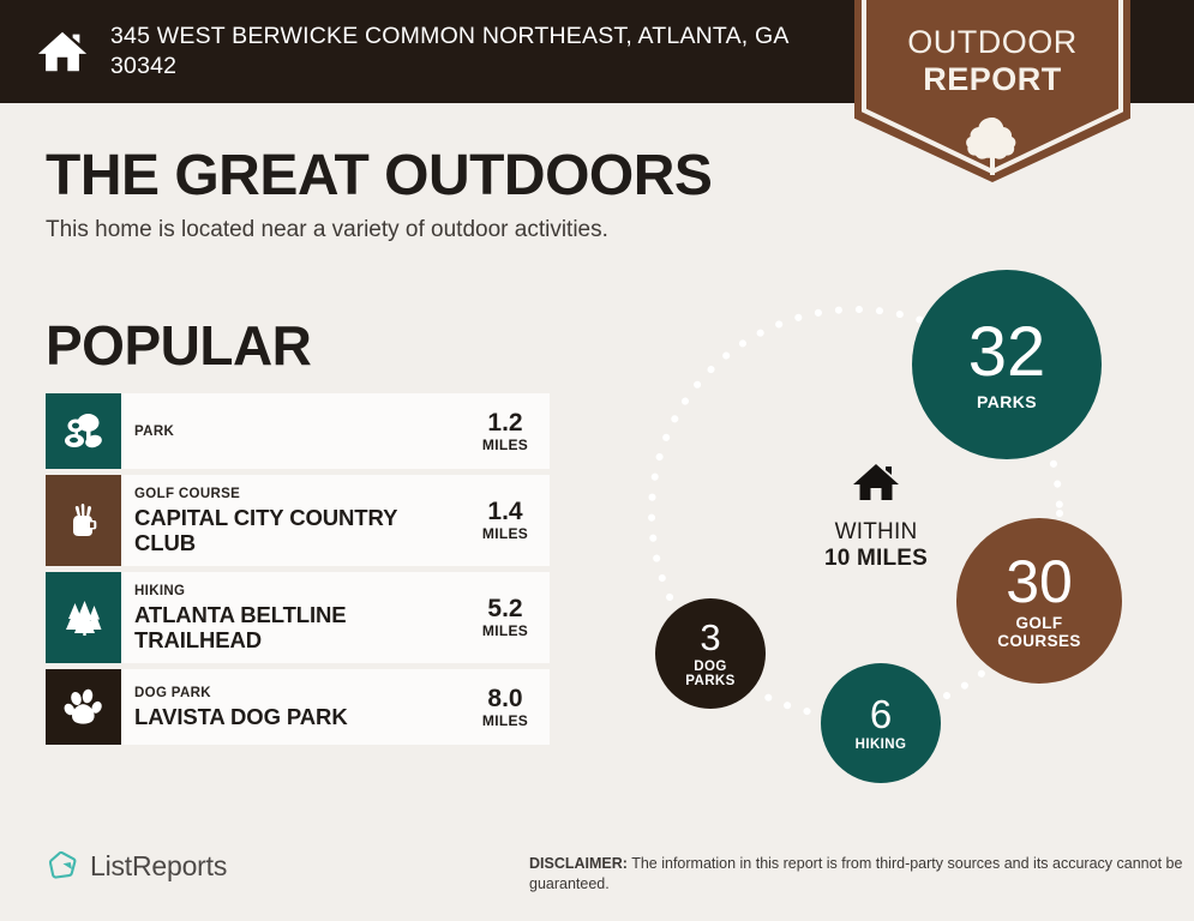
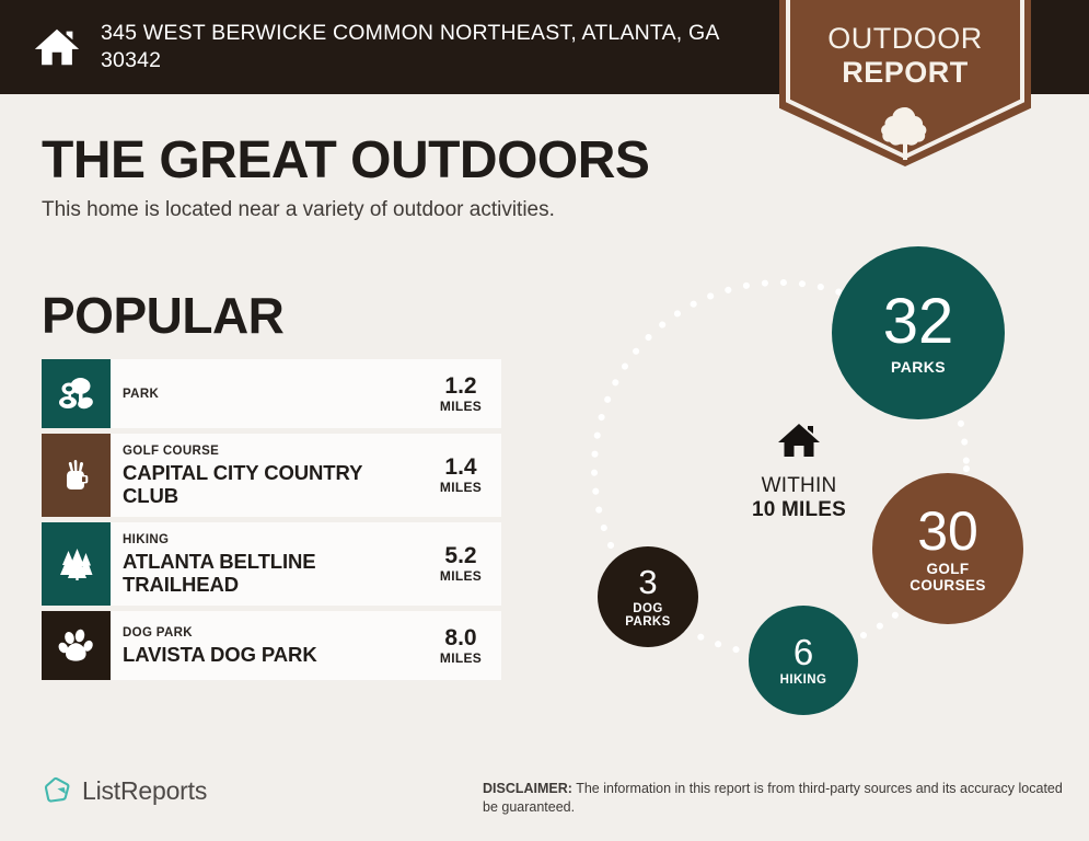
  345 WEST BERWICKE COMMON NORTHEAST, ATLANTA, GA 30342
  OUTDOOR
  REPORT
  THE GREAT OUTDOORS
  This home is located near a variety of outdoor activities.
  POPULAR
  PARK
  1.2
  MILES
  GOLF COURSE
  CAPITAL CITY COUNTRY CLUB
  1.4
  MILES
  HIKING
  ATLANTA BELTLINE TRAILHEAD
  5.2
  MILES
  DOG PARK
  LAVISTA DOG PARK
  8.0
  MILES
  32
  PARKS
  30
  GOLF
  COURSES
  3
  DOG
  PARKS
  6
  HIKING
  WITHIN
  10 MILES
  ListReports
- DISCLAIMER: The information in this report is from third-party sources and its accuracy cannot be guaranteed.
+ DISCLAIMER: The information in this report is from third-party sources and its accuracy located be guaranteed.
